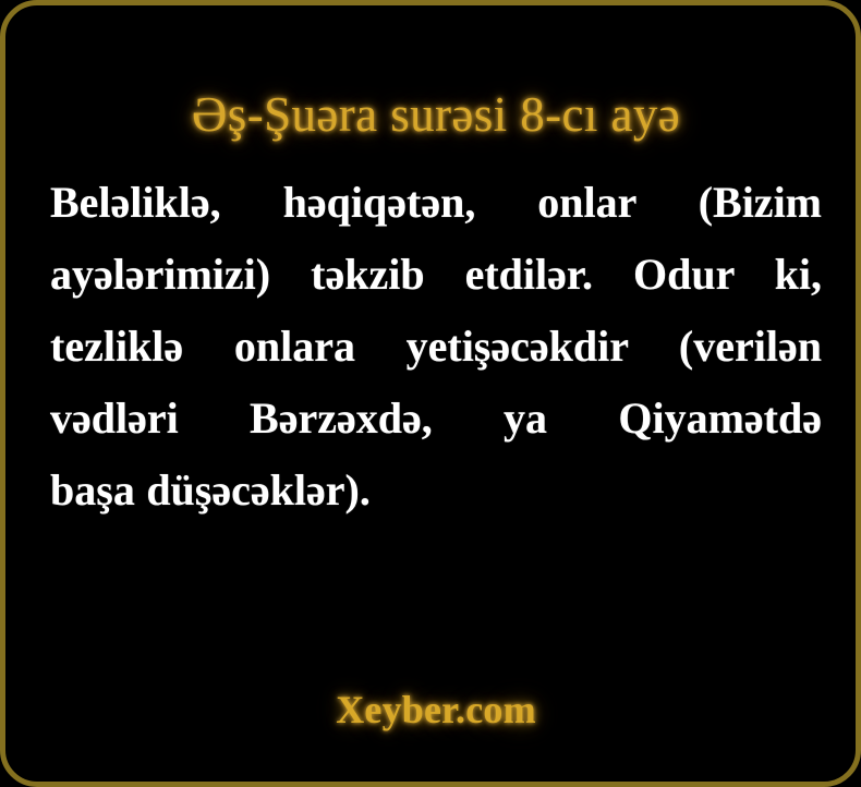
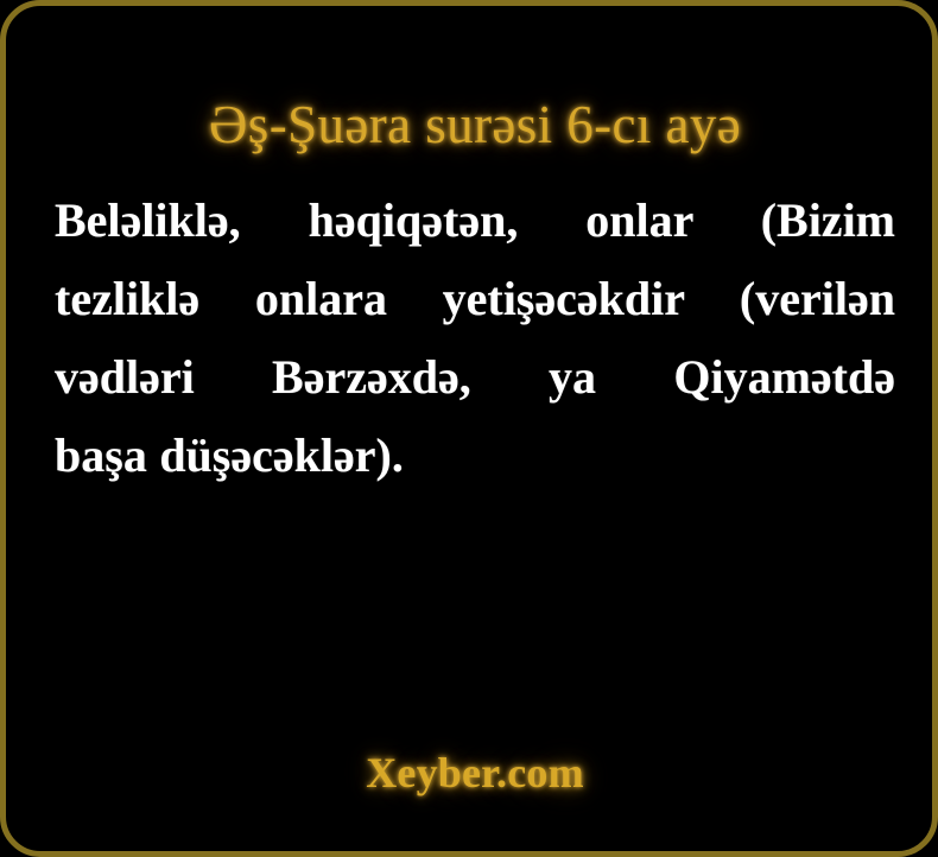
- Əş-Şuəra surəsi 8-cı ayə
+ Əş-Şuəra surəsi 6-cı ayə
  Beləliklə, həqiqətən, onlar (Bizim
- ayələrimizi) təkzib etdilər. Odur ki,
  tezliklə onlara yetişəcəkdir (verilən
  vədləri Bərzəxdə, ya Qiyamətdə
  başa düşəcəklər).
  Xeyber.com
